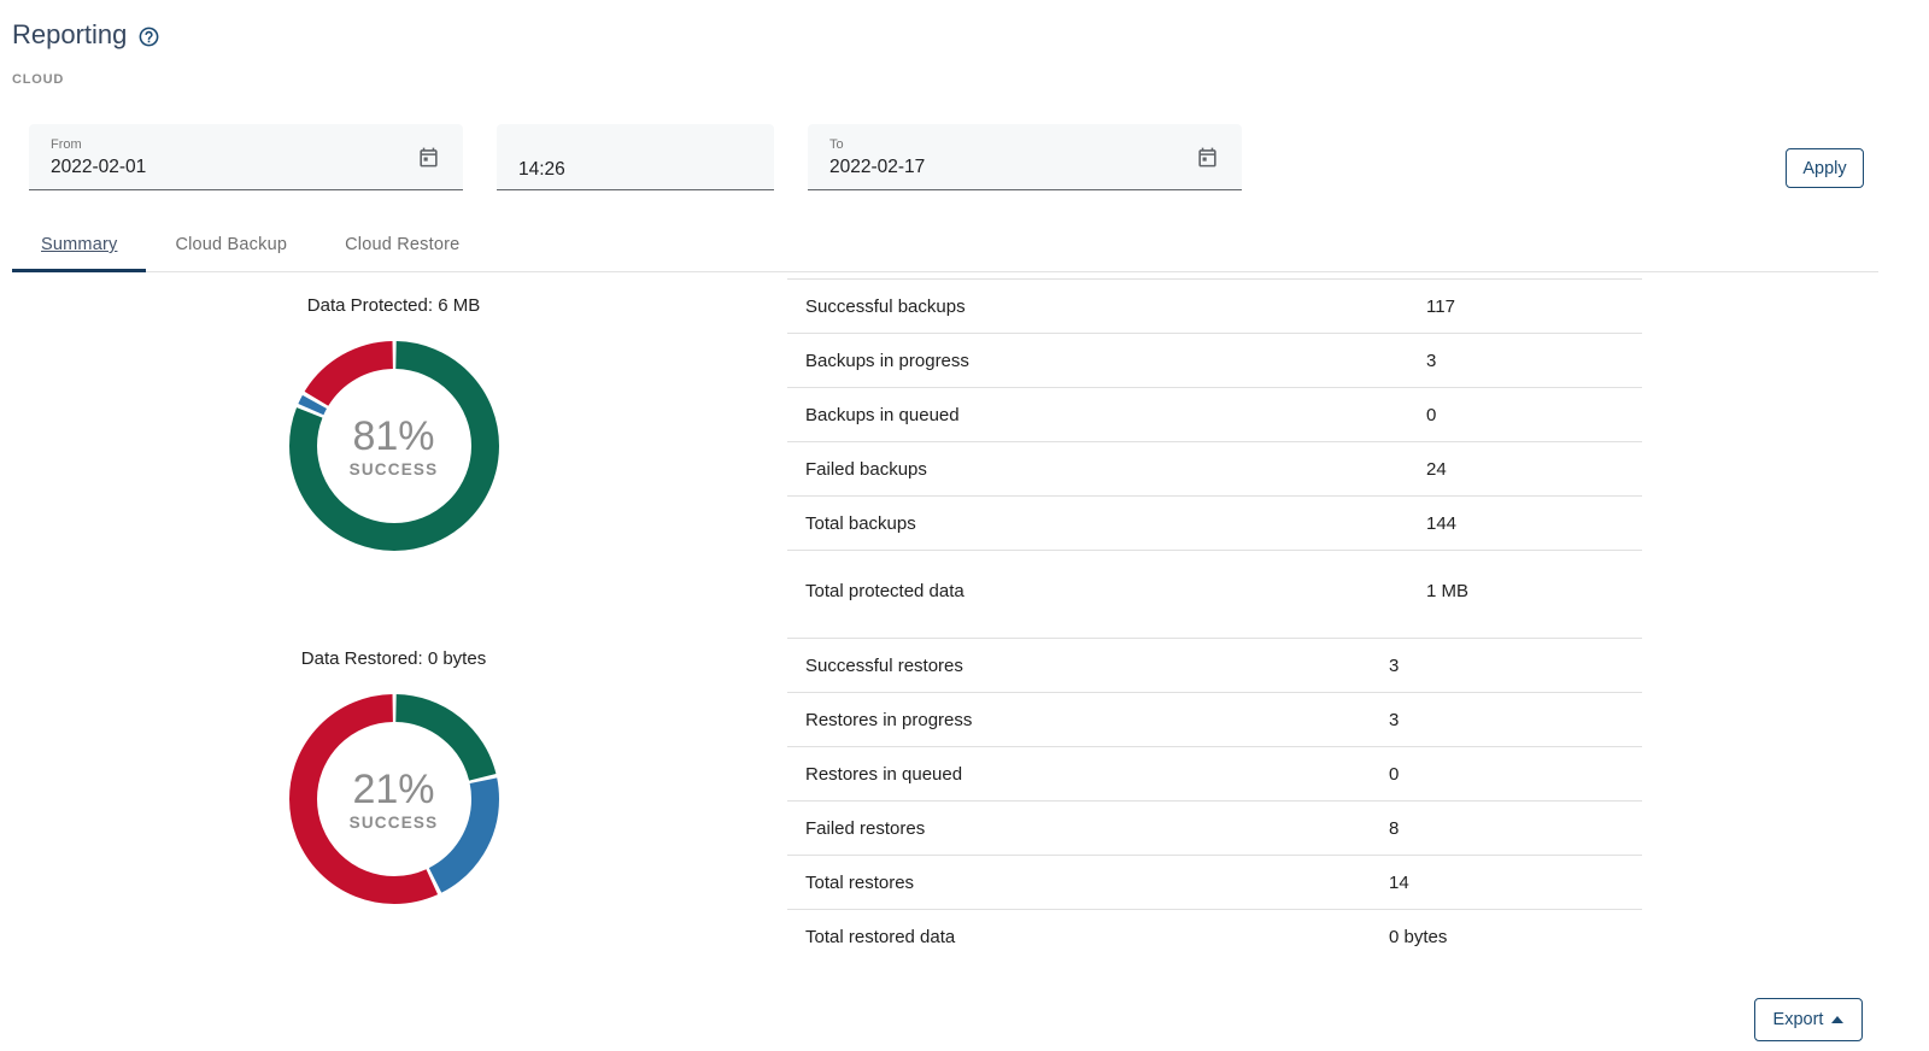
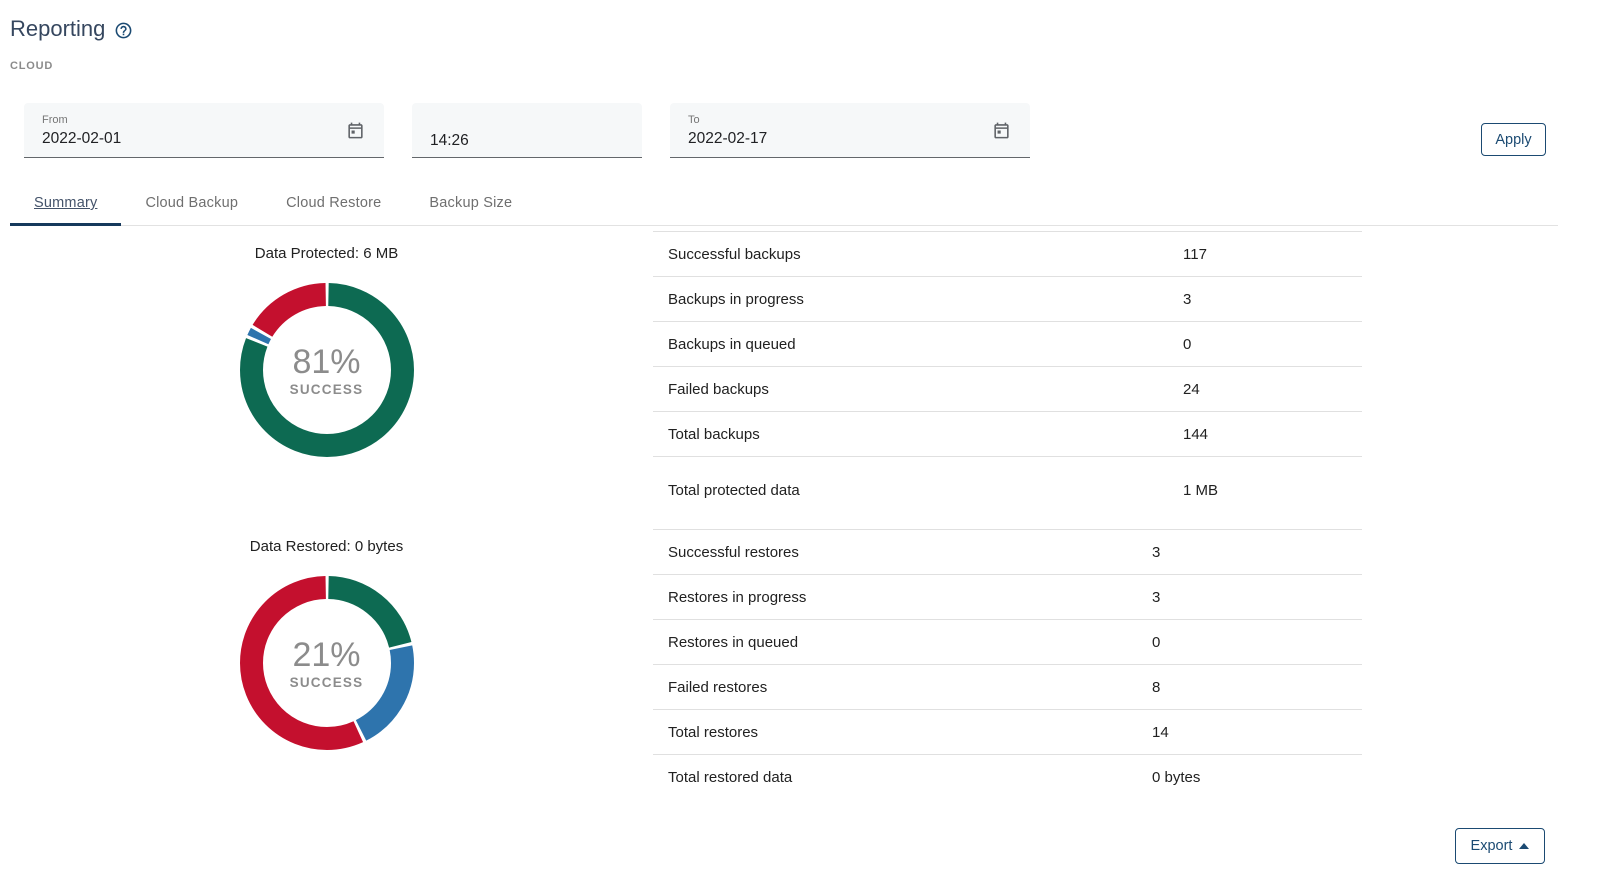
  Reporting
  CLOUD
  From
  2022-02-01
  14:26
  To
  2022-02-17
  Apply
  Summary
  Cloud Backup
  Cloud Restore
+ Backup Size
  Data Protected: 6 MB
  81%
  SUCCESS
  Data Restored: 0 bytes
  21%
  SUCCESS
  Successful backups
  117
  Backups in progress
  3
  Backups in queued
  0
  Failed backups
  24
  Total backups
  144
  Total protected data
  1 MB
  Successful restores
  3
  Restores in progress
  3
  Restores in queued
  0
  Failed restores
  8
  Total restores
  14
  Total restored data
  0 bytes
  Export
